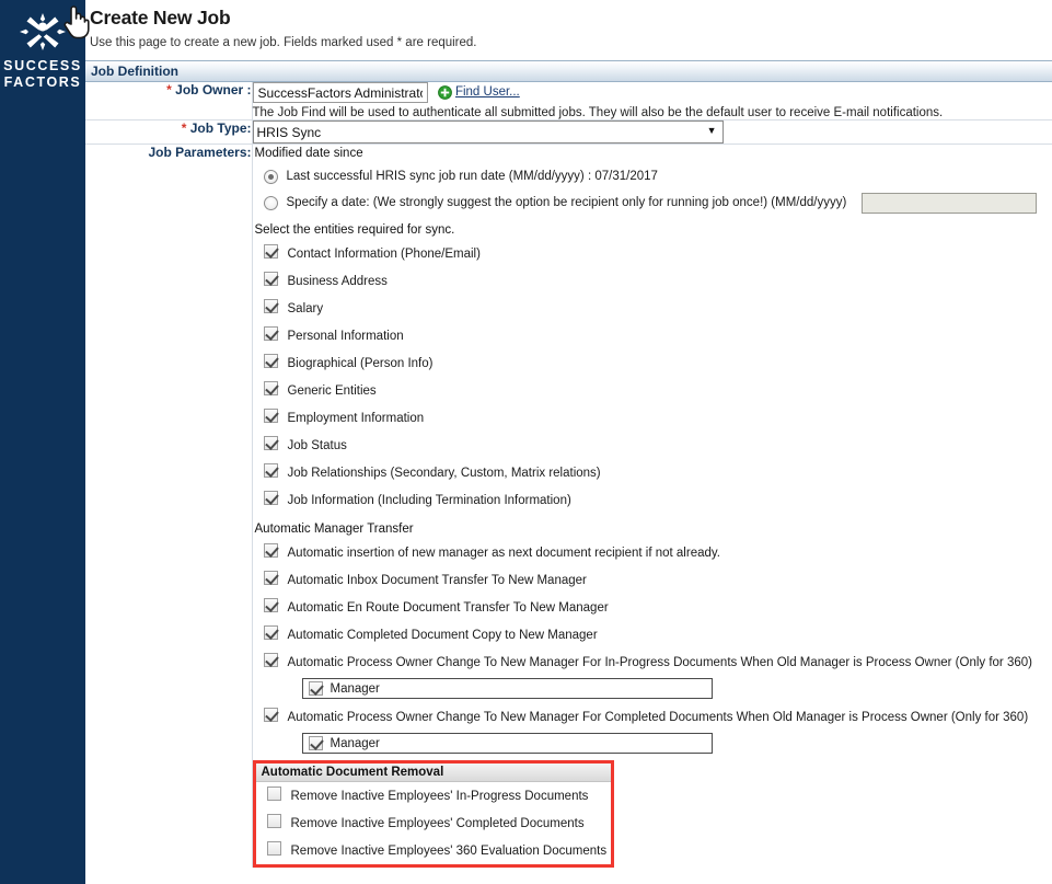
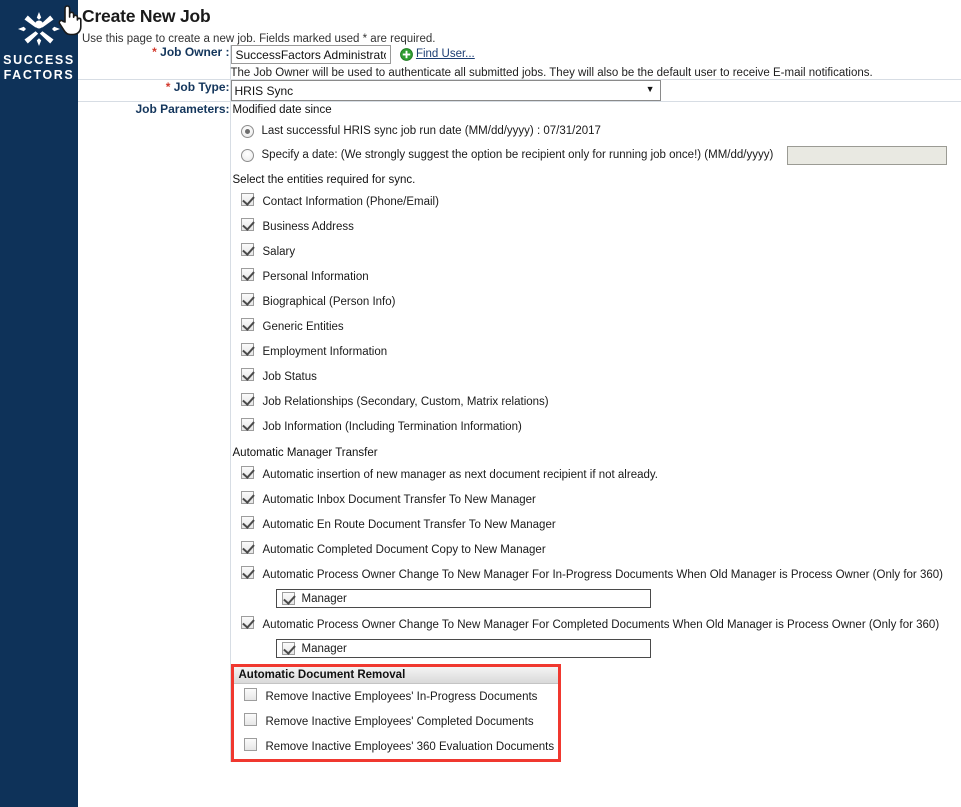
  SUCCESS
  FACTORS
  Create New Job
  Use this page to create a new job. Fields marked used * are required.
- Job Definition
- * Job Owner :	SuccessFactors Administrat Find User... The Job Find will be used to authenticate all submitted jobs. They will also be the default user to receive E-mail notifications.
+ * Job Owner :	SuccessFactors Administrat Find User... The Job Owner will be used to authenticate all submitted jobs. They will also be the default user to receive E-mail notifications.
  * Job Type:	HRIS Sync ▼
  Job Parameters:	Modified date since Last successful HRIS sync job run date (MM/dd/yyyy) : 07/31/2017 Specify a date: (We strongly suggest the option be recipient only for running job once!) (MM/dd/yyyy) Select the entities required for sync. Contact Information (Phone/Email) Business Address Salary Personal Information Biographical (Person Info) Generic Entities Employment Information Job Status Job Relationships (Secondary, Custom, Matrix relations) Job Information (Including Termination Information) Automatic Manager Transfer Automatic insertion of new manager as next document recipient if not already. Automatic Inbox Document Transfer To New Manager Automatic En Route Document Transfer To New Manager Automatic Completed Document Copy to New Manager Automatic Process Owner Change To New Manager For In-Progress Documents When Old Manager is Process Owner (Only for 360) Manager Automatic Process Owner Change To New Manager For Completed Documents When Old Manager is Process Owner (Only for 360) Manager Automatic Document Removal Remove Inactive Employees' In-Progress Documents Remove Inactive Employees' Completed Documents Remove Inactive Employees' 360 Evaluation Documents
